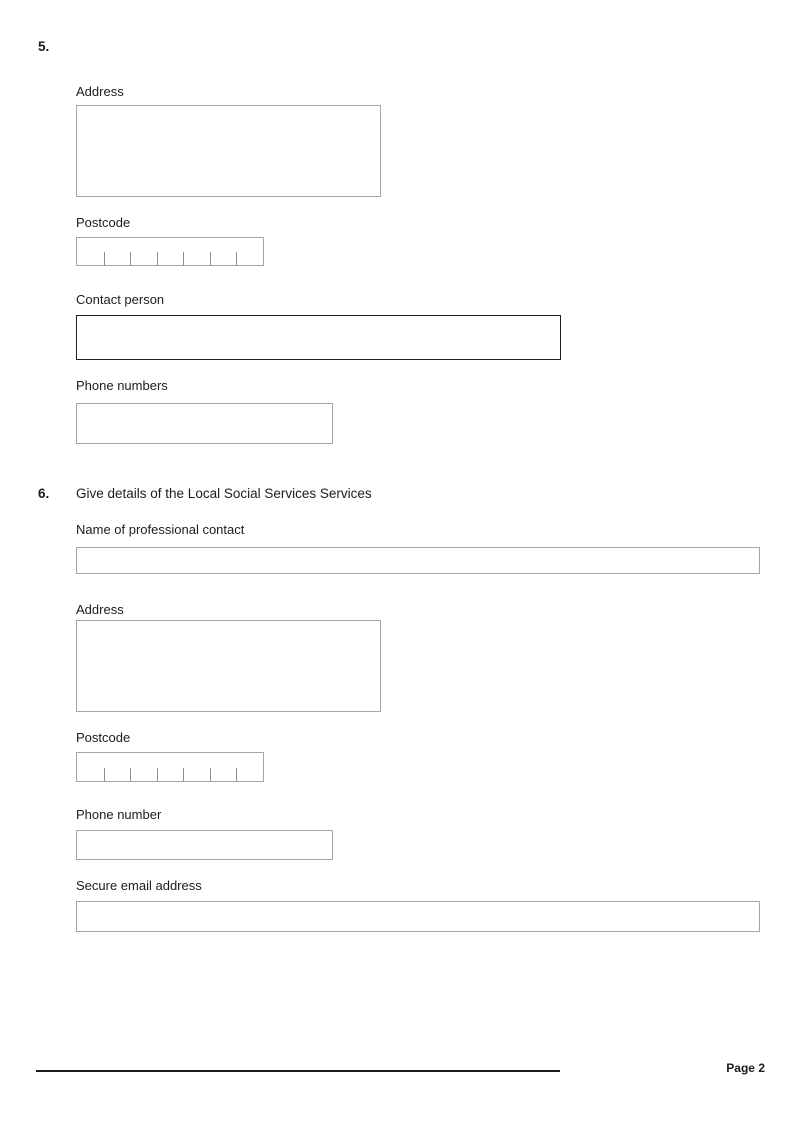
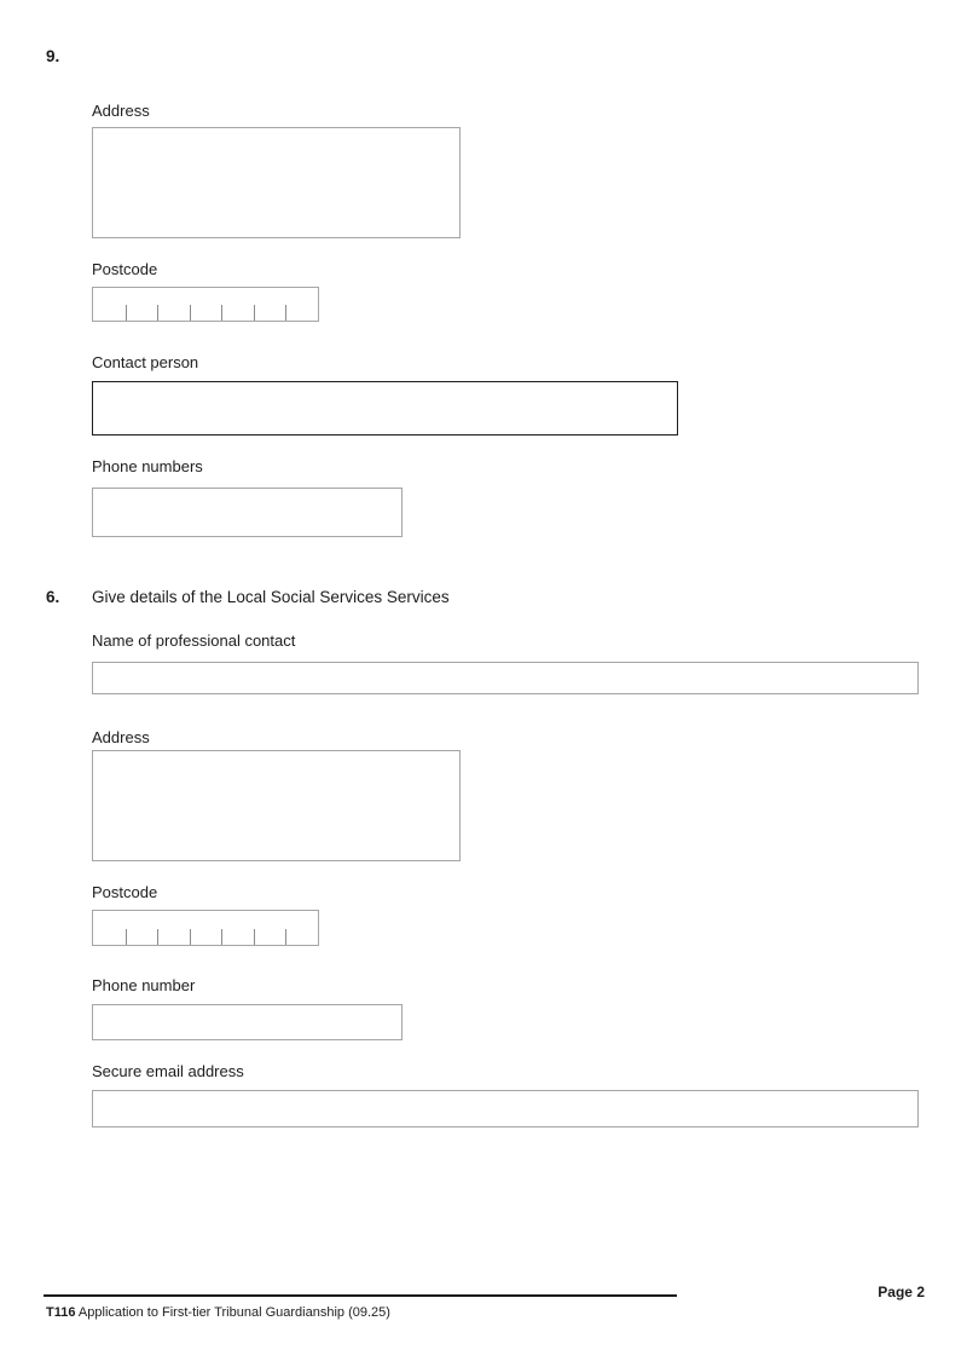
- 5.
+ 9.
  Address
  Postcode
  Contact person
  Phone numbers
  6.
  Give details of the Local Social Services Services
  Name of professional contact
  Address
  Postcode
  Phone number
  Secure email address
  Page 2
+ T116 Application to First-tier Tribunal Guardianship (09.25)
